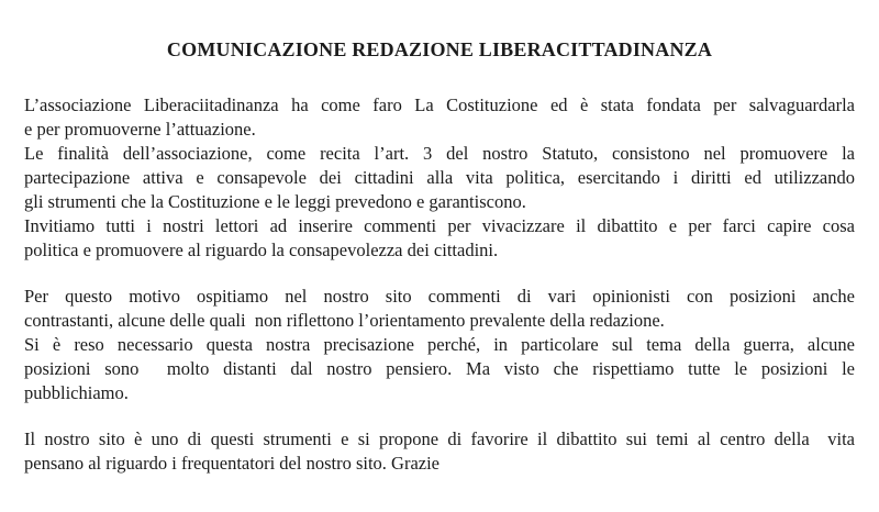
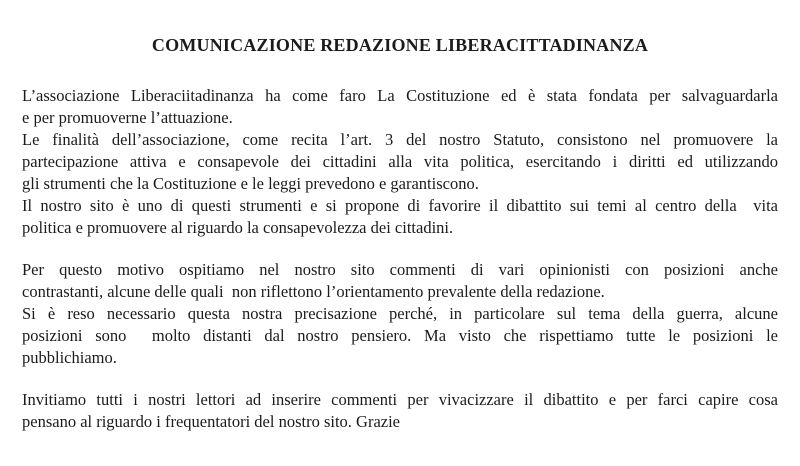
  COMUNICAZIONE REDAZIONE LIBERACITTADINANZA
  L’associazione Liberaciitadinanza ha come faro La Costituzione ed è stata fondata per salvaguardarla
  e per promuoverne l’attuazione.
  Le finalità dell’associazione, come recita l’art. 3 del nostro Statuto, consistono nel promuovere la
  partecipazione attiva e consapevole dei cittadini alla vita politica, esercitando i diritti ed utilizzando
  gli strumenti che la Costituzione e le leggi prevedono e garantiscono.
- Invitiamo tutti i nostri lettori ad inserire commenti per vivacizzare il dibattito e per farci capire cosa
+ Il nostro sito è uno di questi strumenti e si propone di favorire il dibattito sui temi al centro della vita
  politica e promuovere al riguardo la consapevolezza dei cittadini.
  Per questo motivo ospitiamo nel nostro sito commenti di vari opinionisti con posizioni anche
  contrastanti, alcune delle quali non riflettono l’orientamento prevalente della redazione.
  Si è reso necessario questa nostra precisazione perché, in particolare sul tema della guerra, alcune
  posizioni sono molto distanti dal nostro pensiero. Ma visto che rispettiamo tutte le posizioni le
  pubblichiamo.
- Il nostro sito è uno di questi strumenti e si propone di favorire il dibattito sui temi al centro della vita
+ Invitiamo tutti i nostri lettori ad inserire commenti per vivacizzare il dibattito e per farci capire cosa
  pensano al riguardo i frequentatori del nostro sito. Grazie
